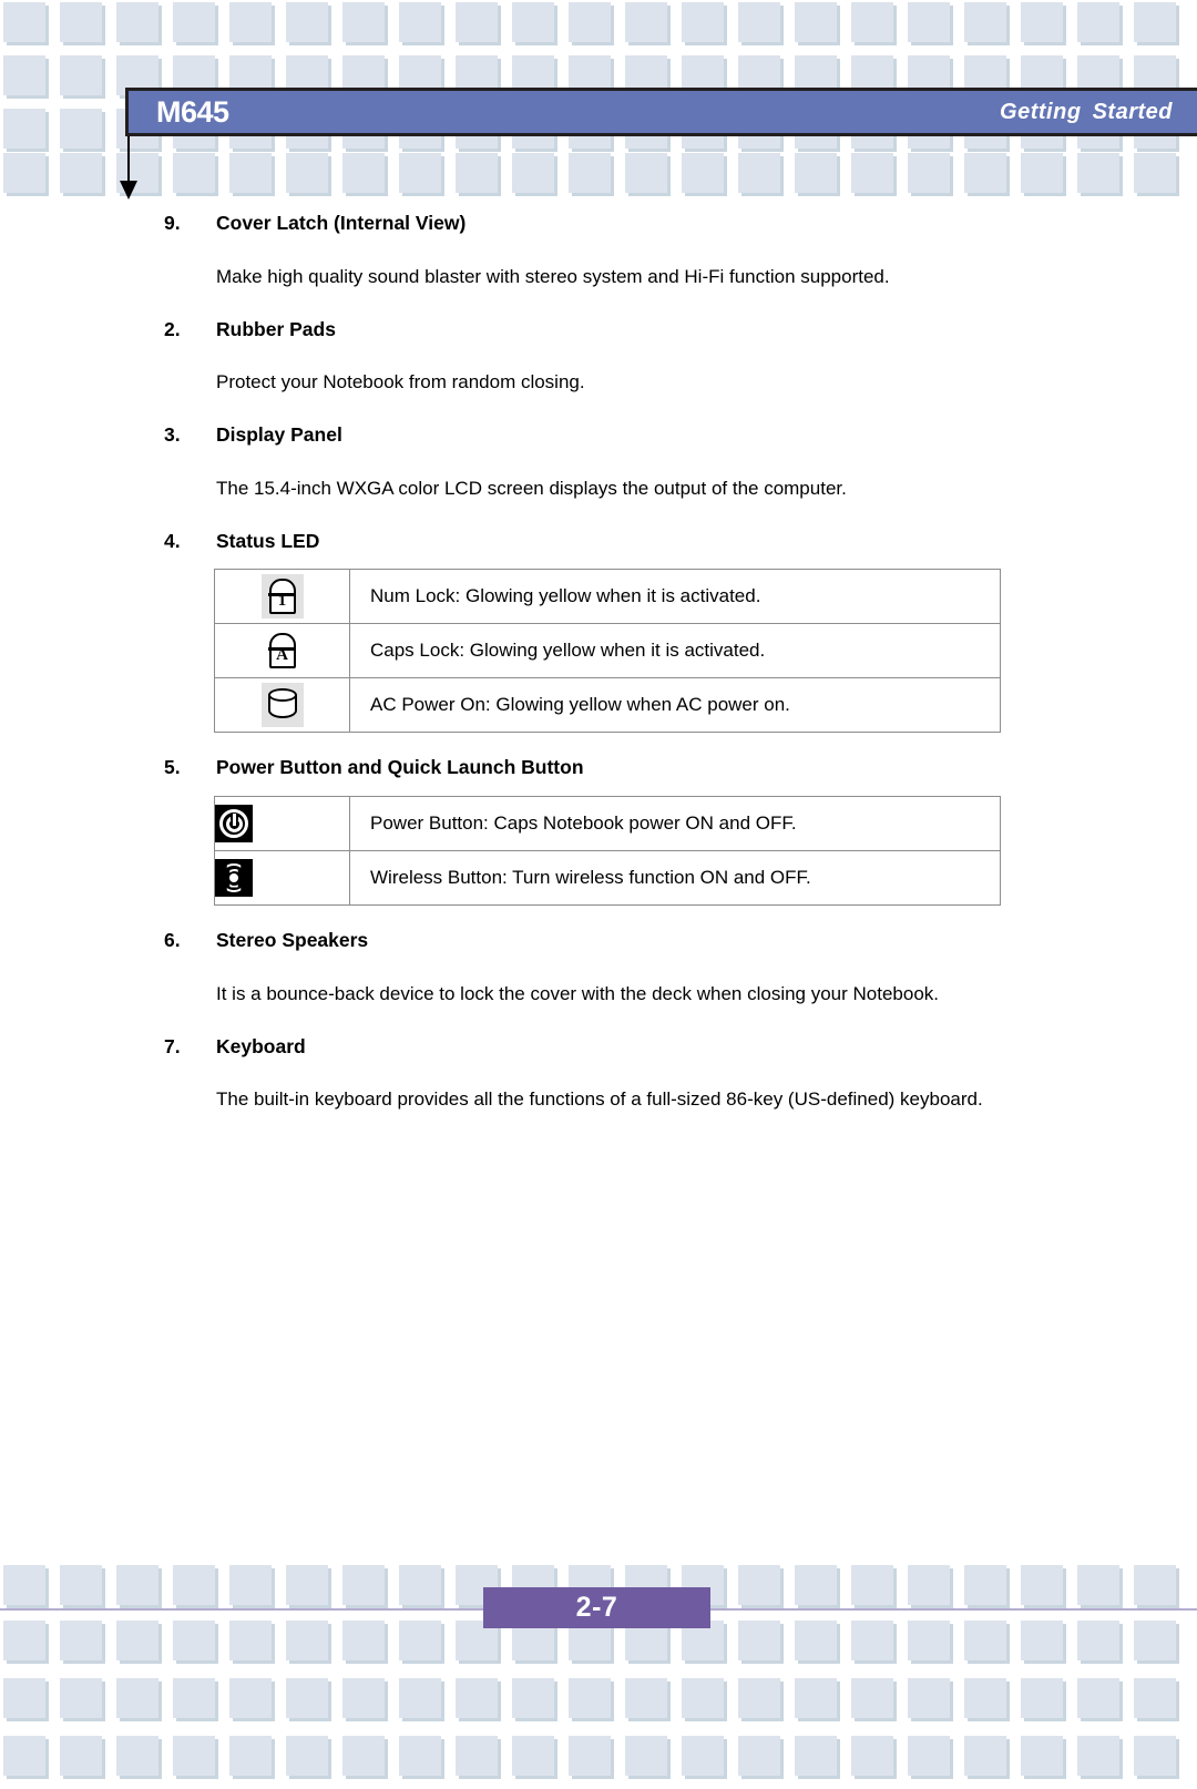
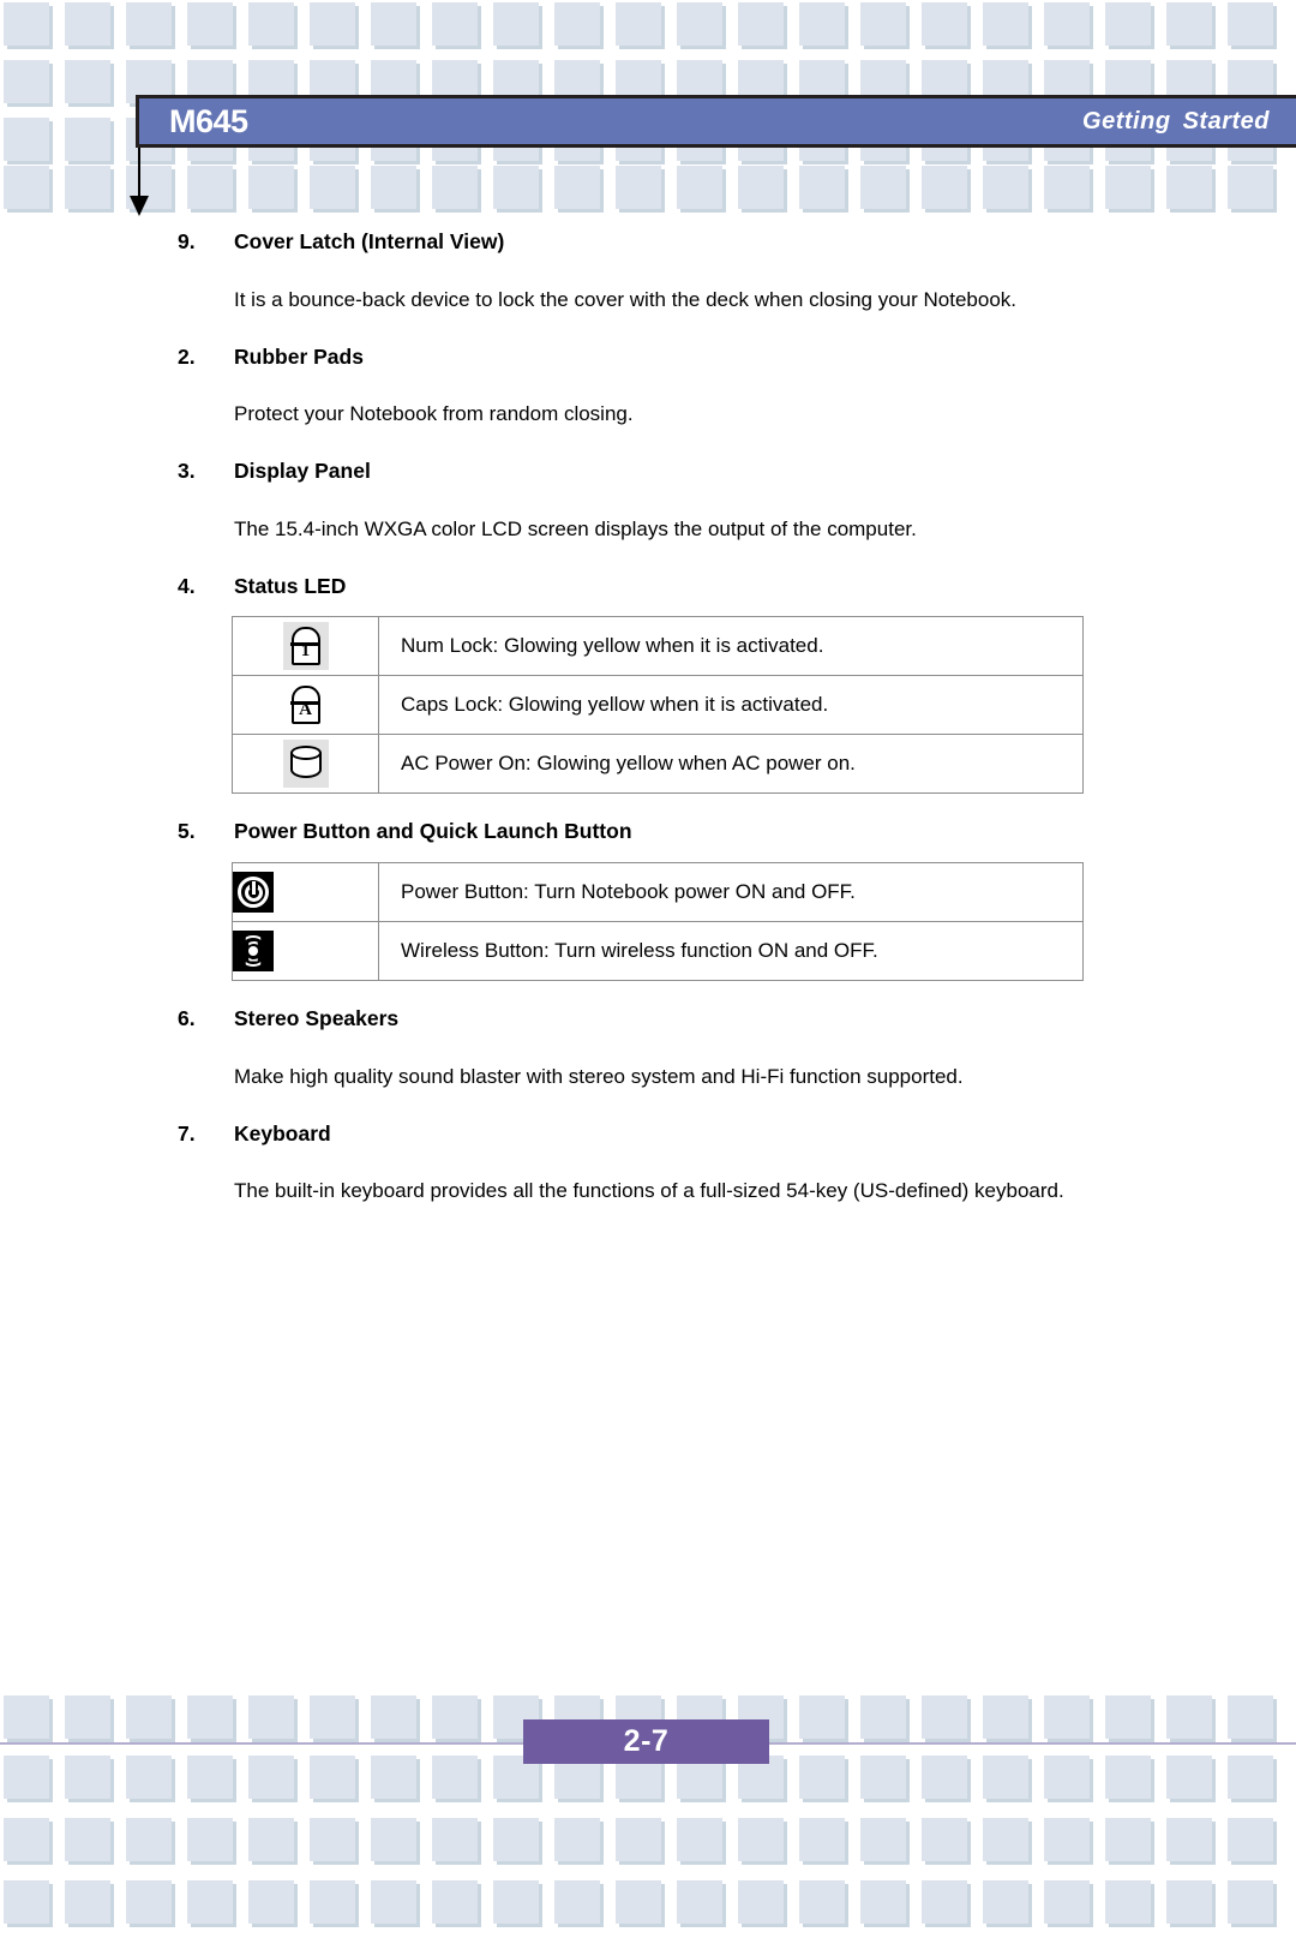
  M645
  Getting Started
  9.
  Cover Latch (Internal View)
- Make high quality sound blaster with stereo system and Hi-Fi function supported.
+ It is a bounce-back device to lock the cover with the deck when closing your Notebook.
  2.
  Rubber Pads
  Protect your Notebook from random closing.
  3.
  Display Panel
  The 15.4-inch WXGA color LCD screen displays the output of the computer.
  4.
  Status LED
  1	Num Lock: Glowing yellow when it is activated.
  A	Caps Lock: Glowing yellow when it is activated.
  	AC Power On: Glowing yellow when AC power on.
  5.
  Power Button and Quick Launch Button
- 	Power Button: Caps Notebook power ON and OFF.
+ 	Power Button: Turn Notebook power ON and OFF.
  	Wireless Button: Turn wireless function ON and OFF.
  6.
  Stereo Speakers
- It is a bounce-back device to lock the cover with the deck when closing your Notebook.
+ Make high quality sound blaster with stereo system and Hi-Fi function supported.
  7.
  Keyboard
- The built-in keyboard provides all the functions of a full-sized 86-key (US-defined) keyboard.
+ The built-in keyboard provides all the functions of a full-sized 54-key (US-defined) keyboard.
  2-7
